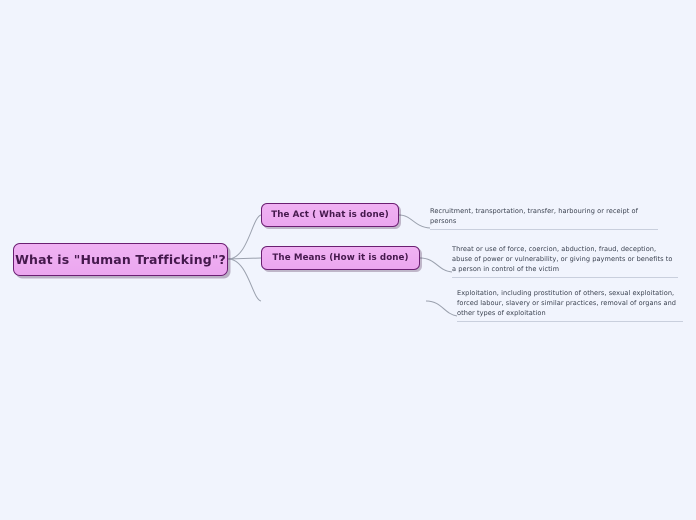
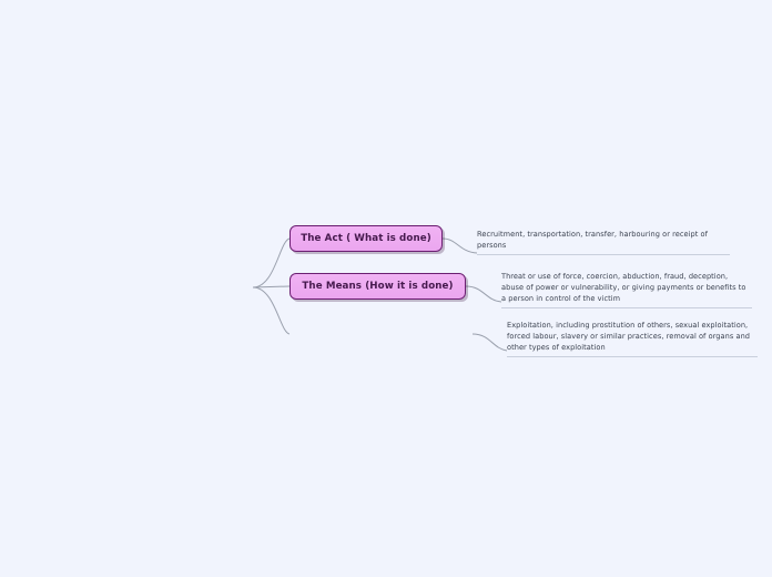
- What is "Human Trafficking"?
  The Act ( What is done)
  The Means (How it is done)
  Recruitment, transportation, transfer, harbouring or receipt of persons
  Threat or use of force, coercion, abduction, fraud, deception, abuse of power or vulnerability, or giving payments or benefits to a person in control of the victim
  Exploitation, including prostitution of others, sexual exploitation, forced labour, slavery or similar practices, removal of organs and other types of exploitation
